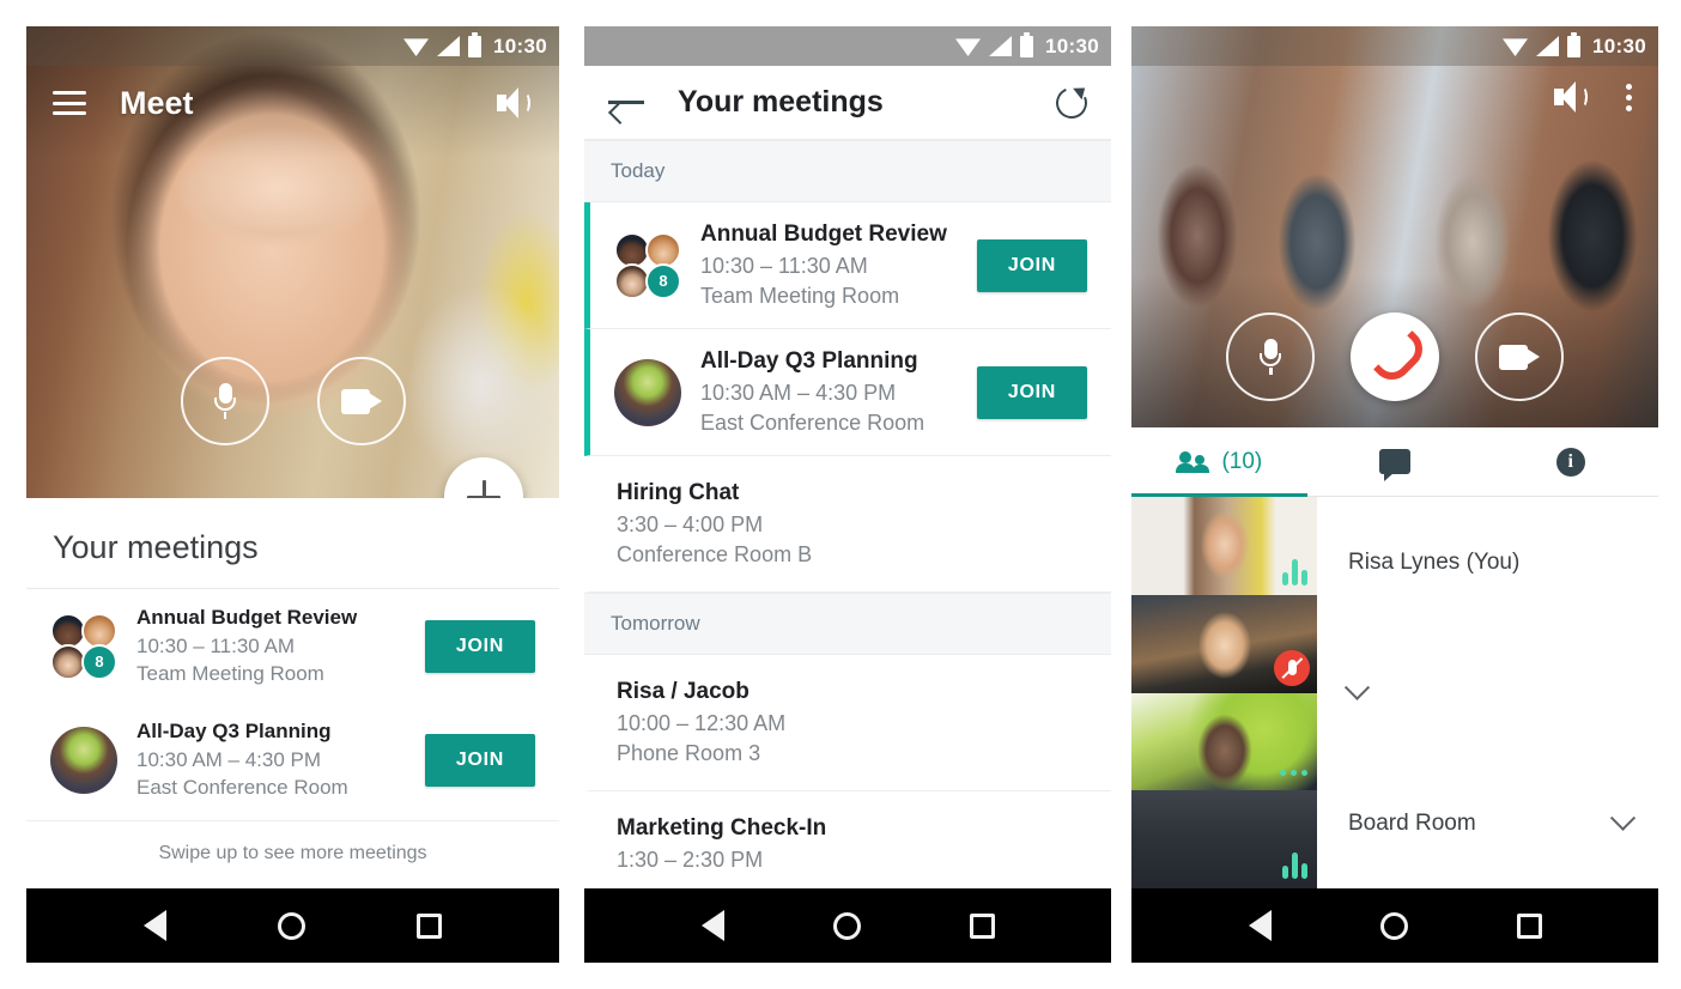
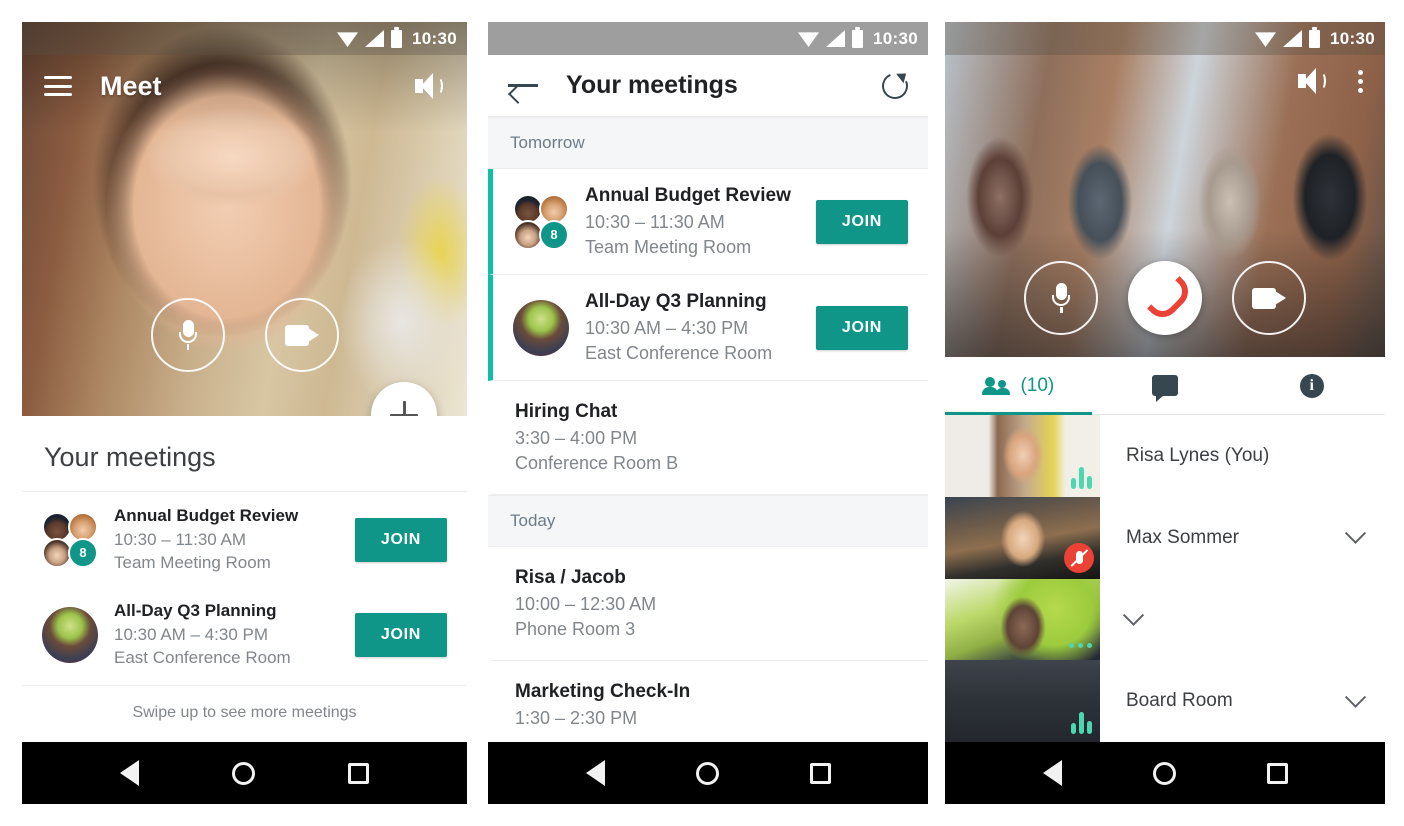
  10:30
  Meet
  Your meetings
  8
  Annual Budget Review
  10:30 – 11:30 AM
  Team Meeting Room
  JOIN
  All-Day Q3 Planning
  10:30 AM – 4:30 PM
  East Conference Room
  JOIN
  Swipe up to see more meetings
  10:30
  Your meetings
- Today
+ Tomorrow
  8
  Annual Budget Review
  10:30 – 11:30 AM
  Team Meeting Room
  JOIN
  All-Day Q3 Planning
  10:30 AM – 4:30 PM
  East Conference Room
  JOIN
  Hiring Chat
  3:30 – 4:00 PM
  Conference Room B
- Tomorrow
+ Today
  Risa / Jacob
  10:00 – 12:30 AM
  Phone Room 3
  Marketing Check-In
  1:30 – 2:30 PM
  10:30
  (10)
  i
  Risa Lynes (You)
+ Max Sommer
  Board Room
